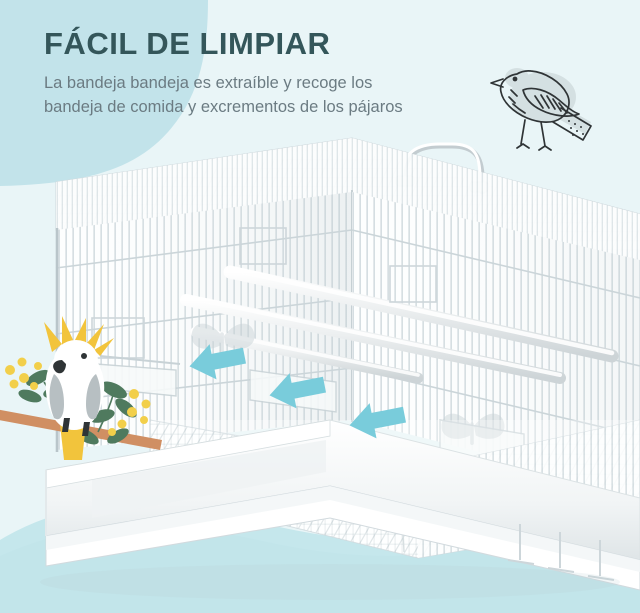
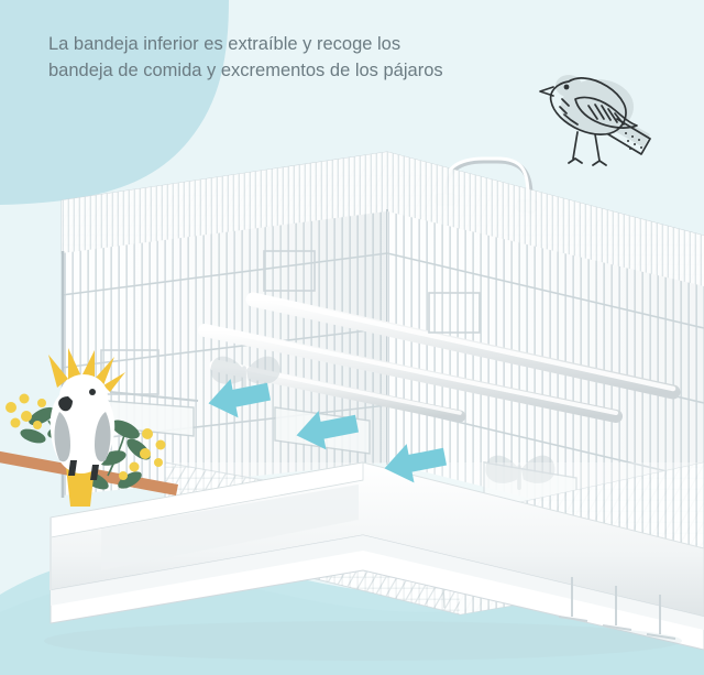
- FÁCIL DE LIMPIAR
- La bandeja bandeja es extraíble y recoge los
+ La bandeja inferior es extraíble y recoge los
  bandeja de comida y excrementos de los pájaros
